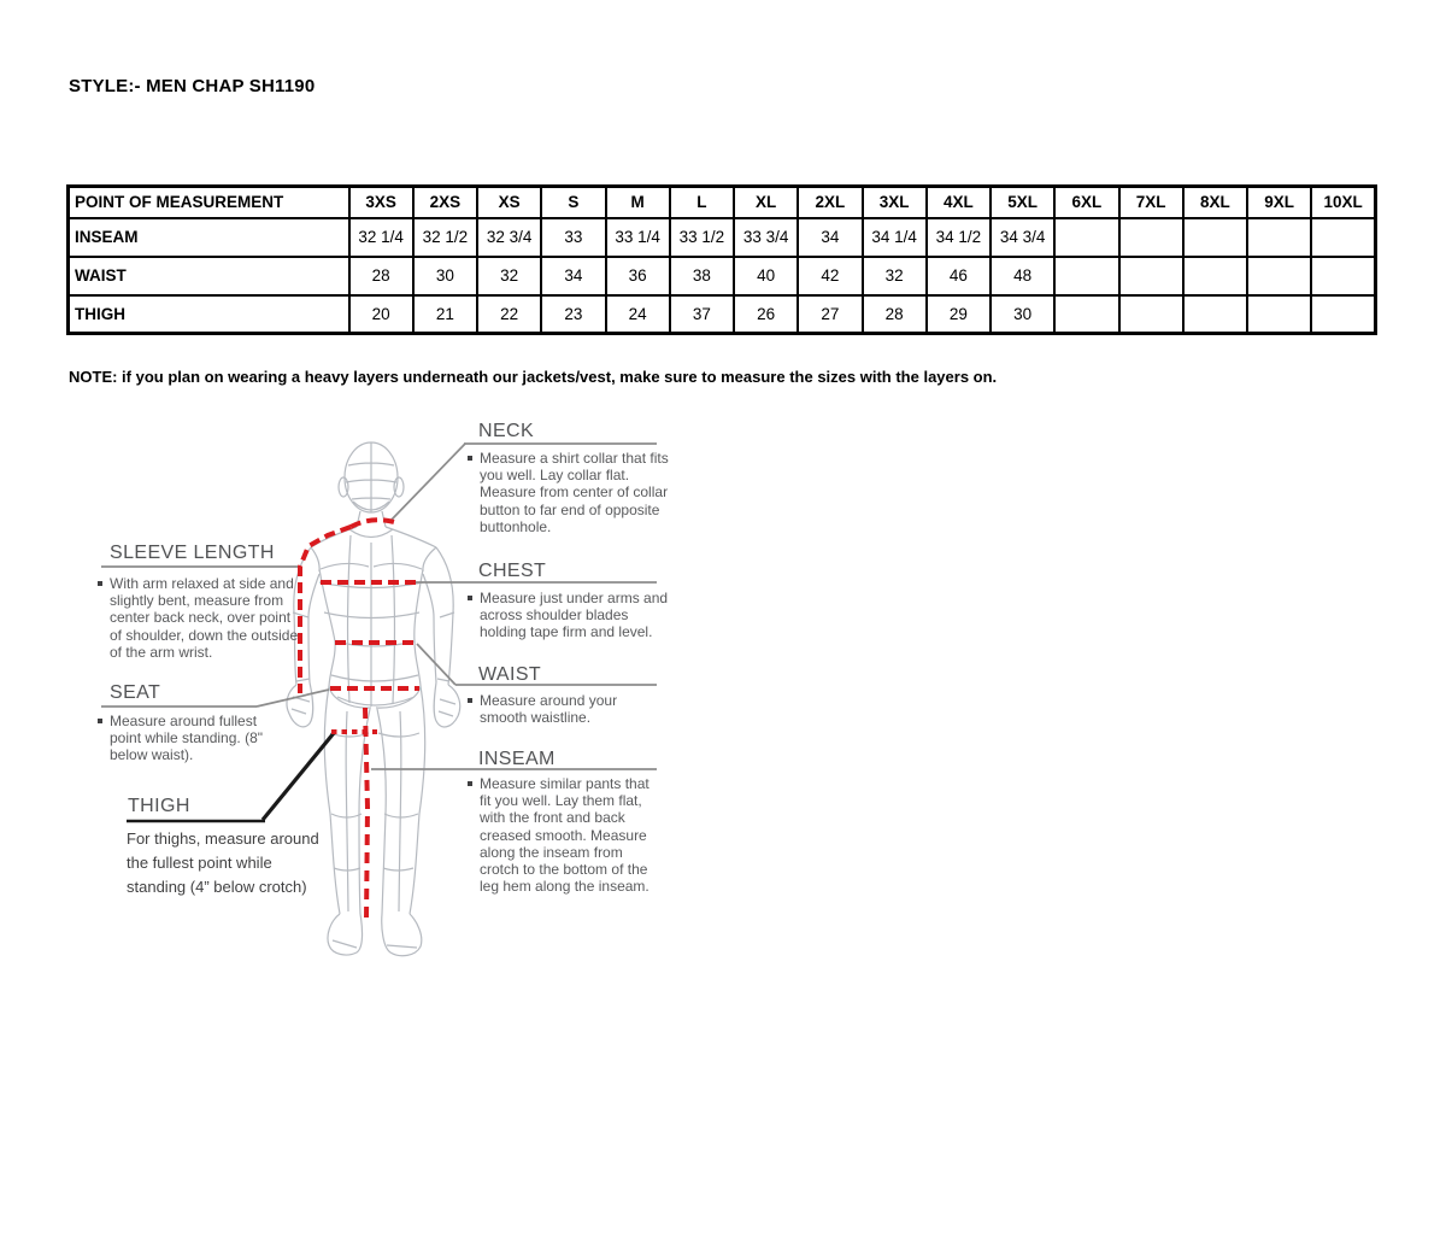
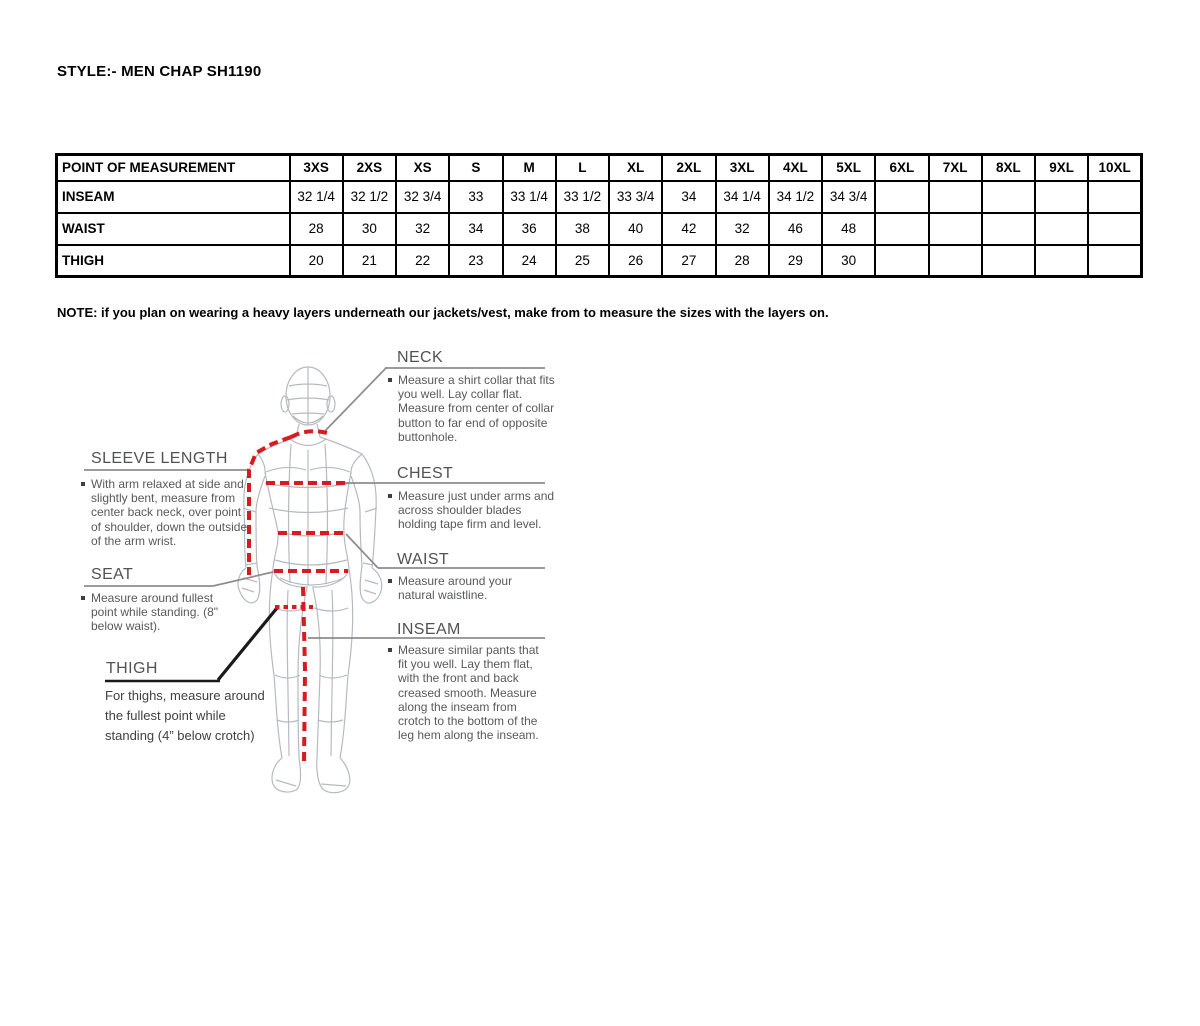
  STYLE:- MEN CHAP SH1190
  POINT OF MEASUREMENT	3XS	2XS	XS	S	M	L	XL	2XL	3XL	4XL	5XL	6XL	7XL	8XL	9XL	10XL
  INSEAM	32 1/4	32 1/2	32 3/4	33	33 1/4	33 1/2	33 3/4	34	34 1/4	34 1/2	34 3/4
  WAIST	28	30	32	34	36	38	40	42	32	46	48
- THIGH	20	21	22	23	24	37	26	27	28	29	30
+ THIGH	20	21	22	23	24	25	26	27	28	29	30
- NOTE: if you plan on wearing a heavy layers underneath our jackets/vest, make sure to measure the sizes with the layers on.
+ NOTE: if you plan on wearing a heavy layers underneath our jackets/vest, make from to measure the sizes with the layers on.
  NECK
  Measure a shirt collar that fits you well. Lay collar flat. Measure from center of collar button to far end of opposite buttonhole.
  CHEST
  Measure just under arms and across shoulder blades holding tape firm and level.
  WAIST
- Measure around your smooth waistline.
+ Measure around your natural waistline.
  INSEAM
  Measure similar pants that fit you well. Lay them flat, with the front and back creased smooth. Measure along the inseam from crotch to the bottom of the leg hem along the inseam.
  SLEEVE LENGTH
  With arm relaxed at side and slightly bent, measure from center back neck, over point of shoulder, down the outside of the arm wrist.
  SEAT
  Measure around fullest point while standing. (8" below waist).
  THIGH
  For thighs, measure around the fullest point while standing (4” below crotch)
